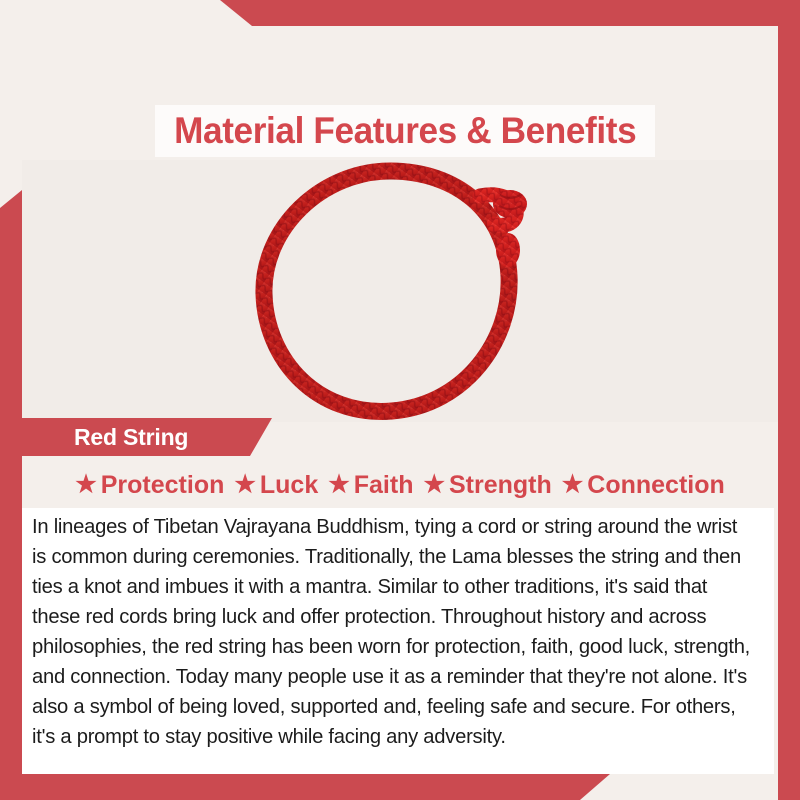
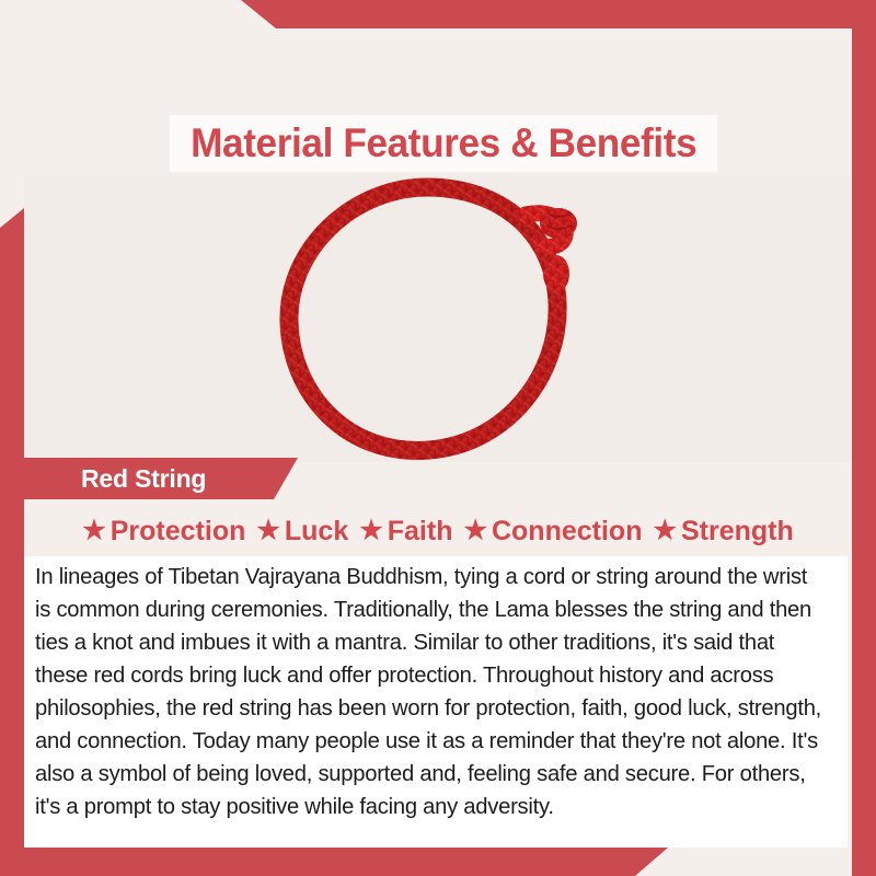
  Material Features & Benefits
  Red String
  ★
  Protection
  ★
  Luck
  ★
  Faith
  ★
- Strength
+ Connection
  ★
- Connection
+ Strength
  In lineages of Tibetan Vajrayana Buddhism, tying a cord or string around the wrist is common during ceremonies. Traditionally, the Lama blesses the string and then ties a knot and imbues it with a mantra. Similar to other traditions, it's said that these red cords bring luck and offer protection. Throughout history and across philosophies, the red string has been worn for protection, faith, good luck, strength, and connection. Today many people use it as a reminder that they're not alone. It's also a symbol of being loved, supported and, feeling safe and secure. For others, it's a prompt to stay positive while facing any adversity.
